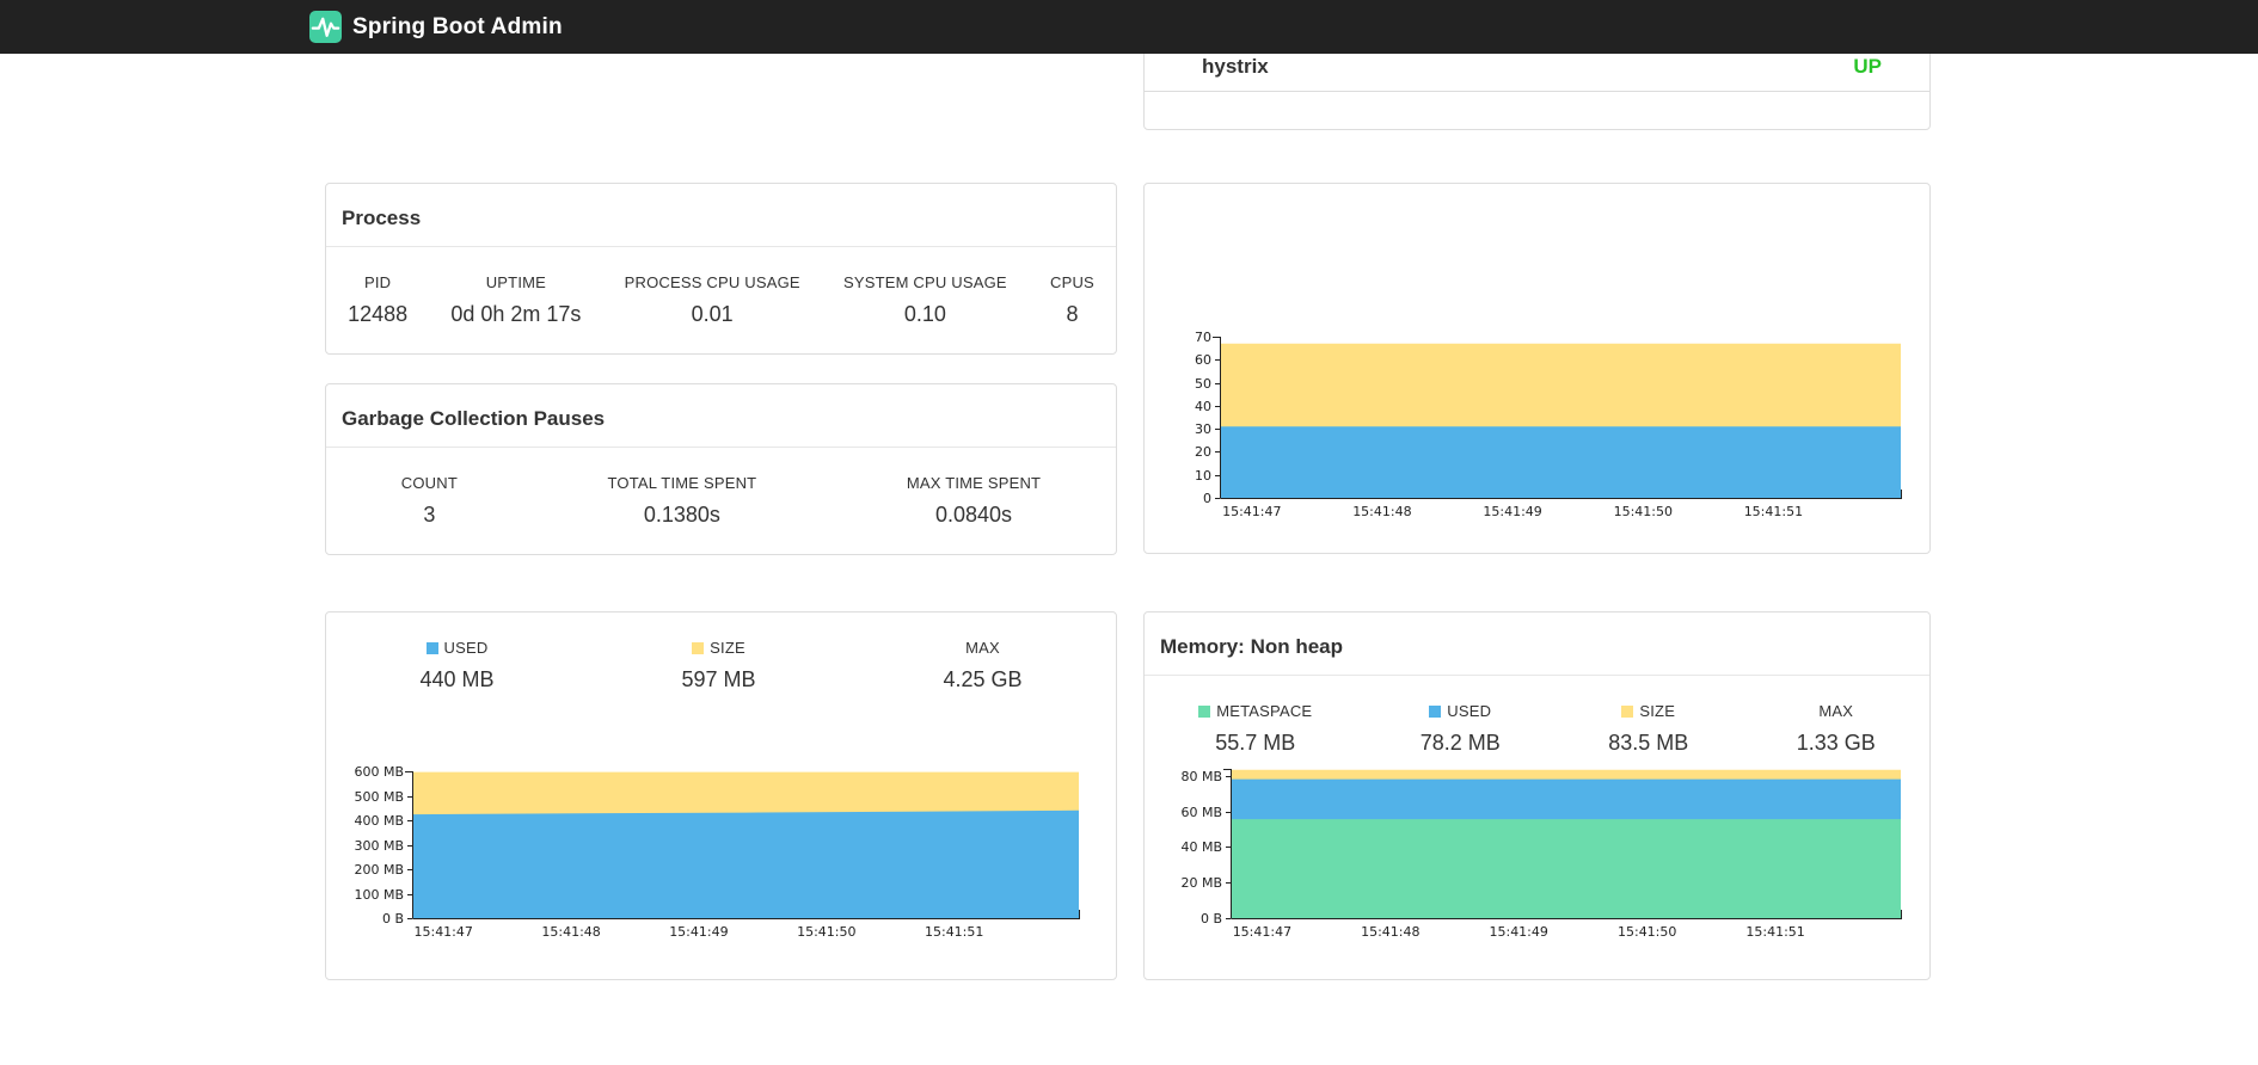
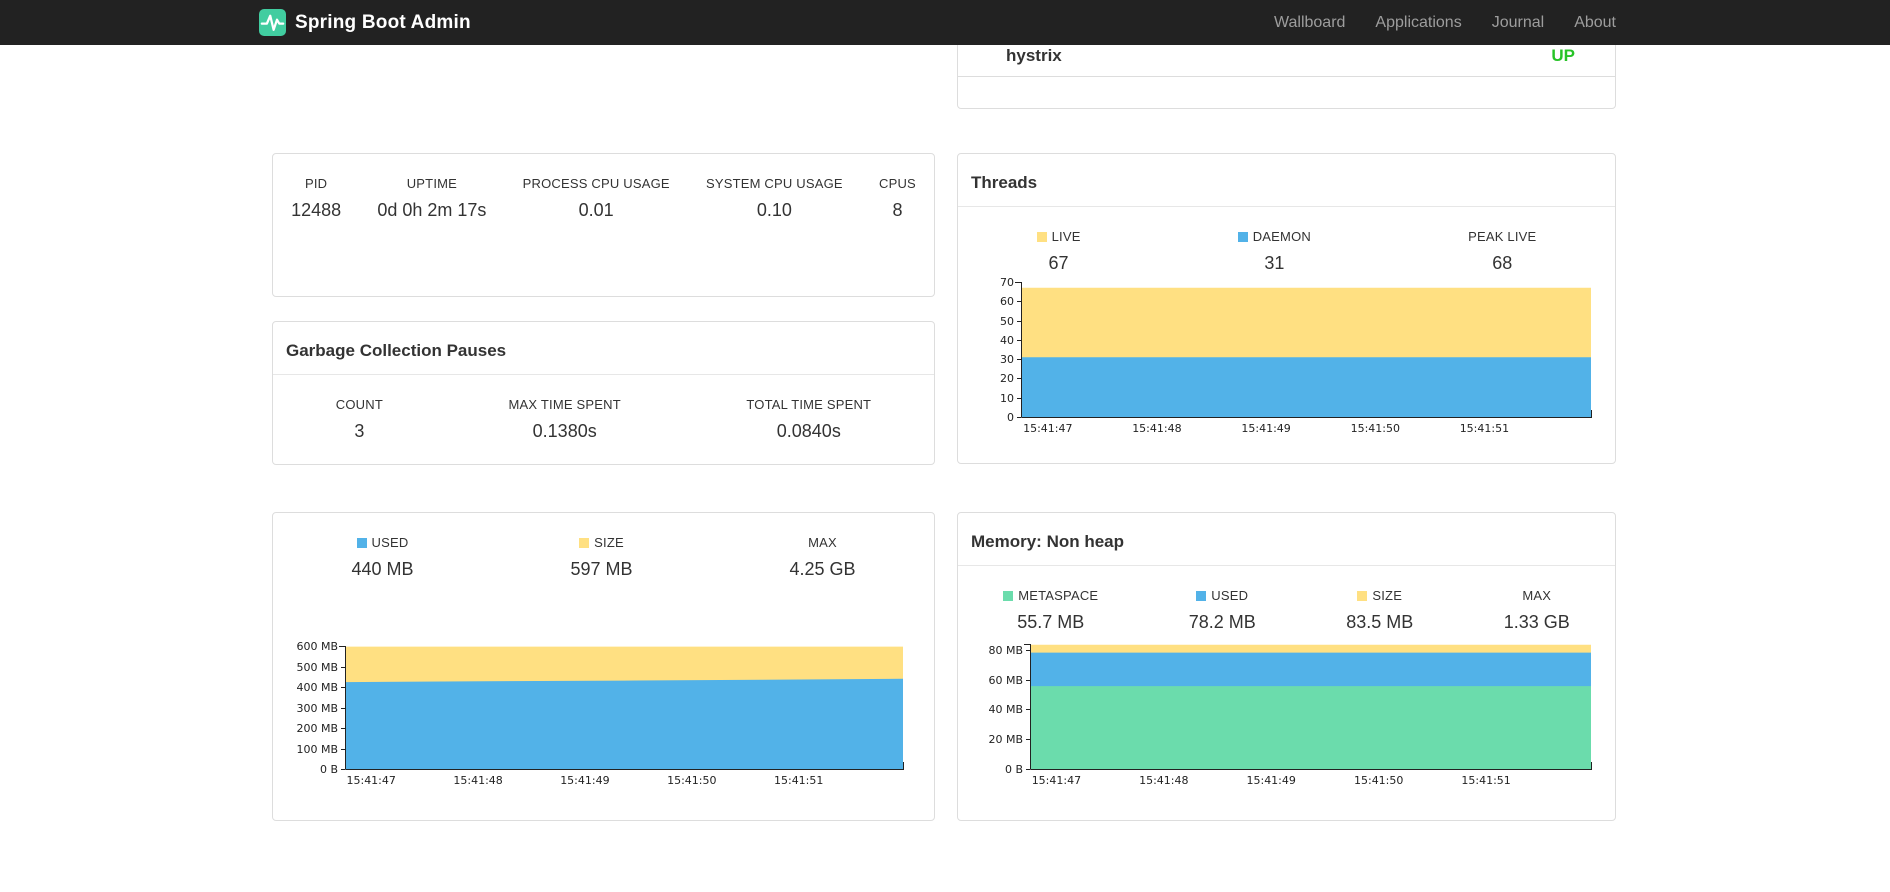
  Spring Boot Admin
+ Wallboard
+ Applications
+ Journal
+ About
  hystrix
  UP
- Process
  PID
  12488
  UPTIME
  0d 0h 2m 17s
  PROCESS CPU USAGE
  0.01
  SYSTEM CPU USAGE
  0.10
  CPUS
  8
  Garbage Collection Pauses
  COUNT
  3
- TOTAL TIME SPENT
+ MAX TIME SPENT
  0.1380s
- MAX TIME SPENT
+ TOTAL TIME SPENT
  0.0840s
+ Threads
+ LIVE
+ 67
+ DAEMON
+ 31
+ PEAK LIVE
+ 68
  0
  10
  20
  30
  40
  50
  60
  70
  15:41:47
  15:41:48
  15:41:49
  15:41:50
  15:41:51
  USED
  440 MB
  SIZE
  597 MB
  MAX
  4.25 GB
  0 B
  100 MB
  200 MB
  300 MB
  400 MB
  500 MB
  600 MB
  15:41:47
  15:41:48
  15:41:49
  15:41:50
  15:41:51
  Memory: Non heap
  METASPACE
  55.7 MB
  USED
  78.2 MB
  SIZE
  83.5 MB
  MAX
  1.33 GB
  0 B
  20 MB
  40 MB
  60 MB
  80 MB
  15:41:47
  15:41:48
  15:41:49
  15:41:50
  15:41:51
